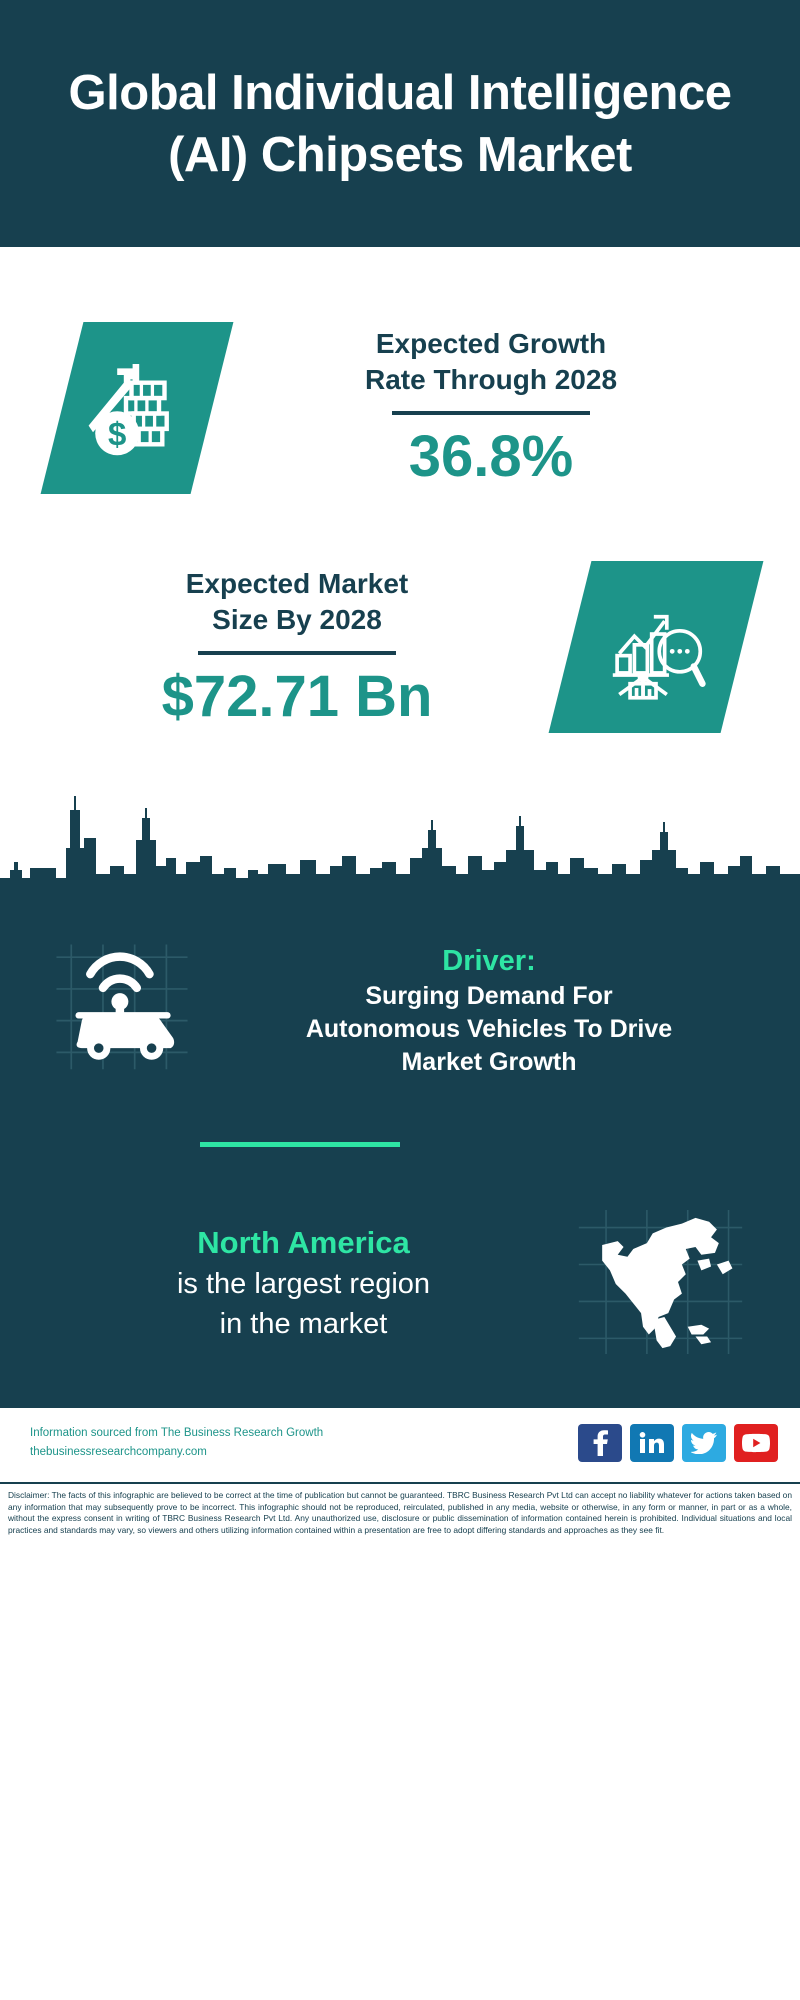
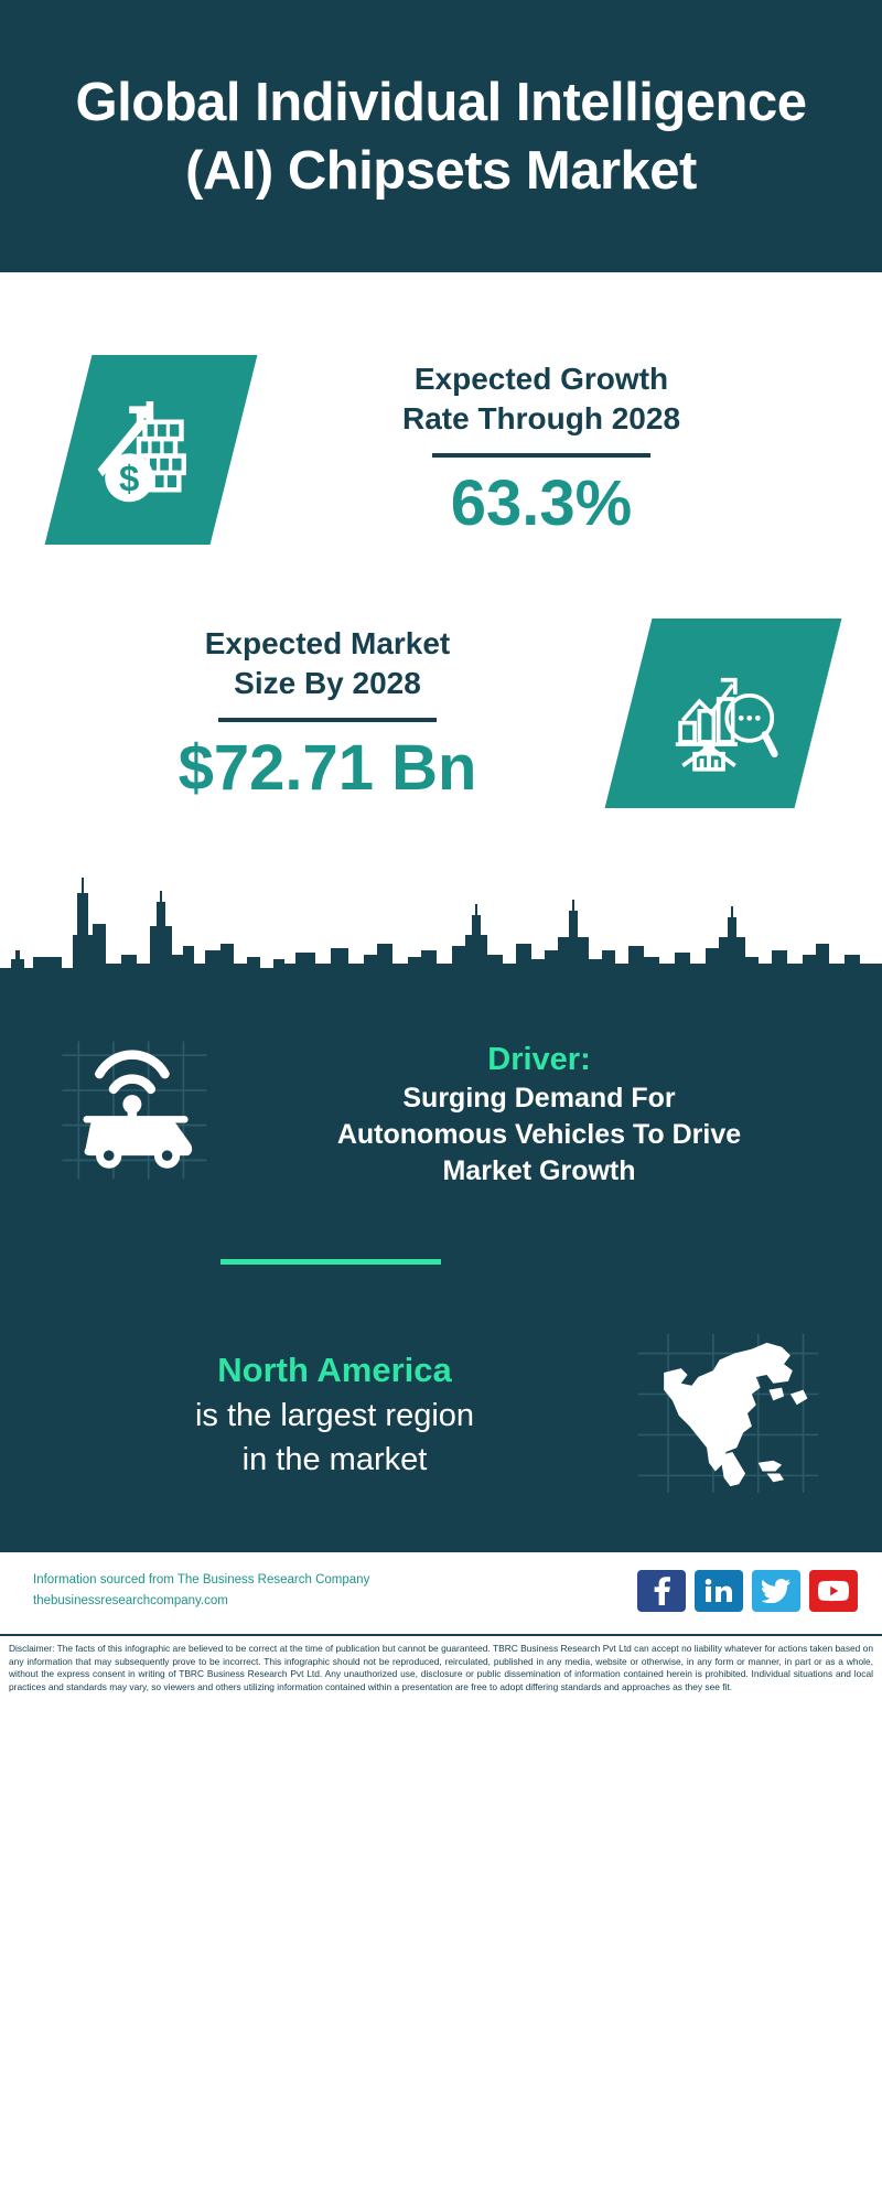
  Global Individual Intelligence (AI) Chipsets Market
  Expected Growth
  Rate Through 2028
- 36.8%
+ 63.3%
  Expected Market
  Size By 2028
  $72.71 Bn
  Driver:
  Surging Demand For
  Autonomous Vehicles To Drive
  Market Growth
  North America
  is the largest region
  in the market
- Information sourced from The Business Research Growth
+ Information sourced from The Business Research Company
  thebusinessresearchcompany.com
  Disclaimer: The facts of this infographic are believed to be correct at the time of publication but cannot be guaranteed. TBRC Business Research Pvt Ltd can accept no liability whatever for actions taken based on any information that may subsequently prove to be incorrect. This infographic should not be reproduced, reirculated, published in any media, website or otherwise, in any form or manner, in part or as a whole, without the express consent in writing of TBRC Business Research Pvt Ltd. Any unauthorized use, disclosure or public dissemination of information contained herein is prohibited. Individual situations and local practices and standards may vary, so viewers and others utilizing information contained within a presentation are free to adopt differing standards and approaches as they see fit.
